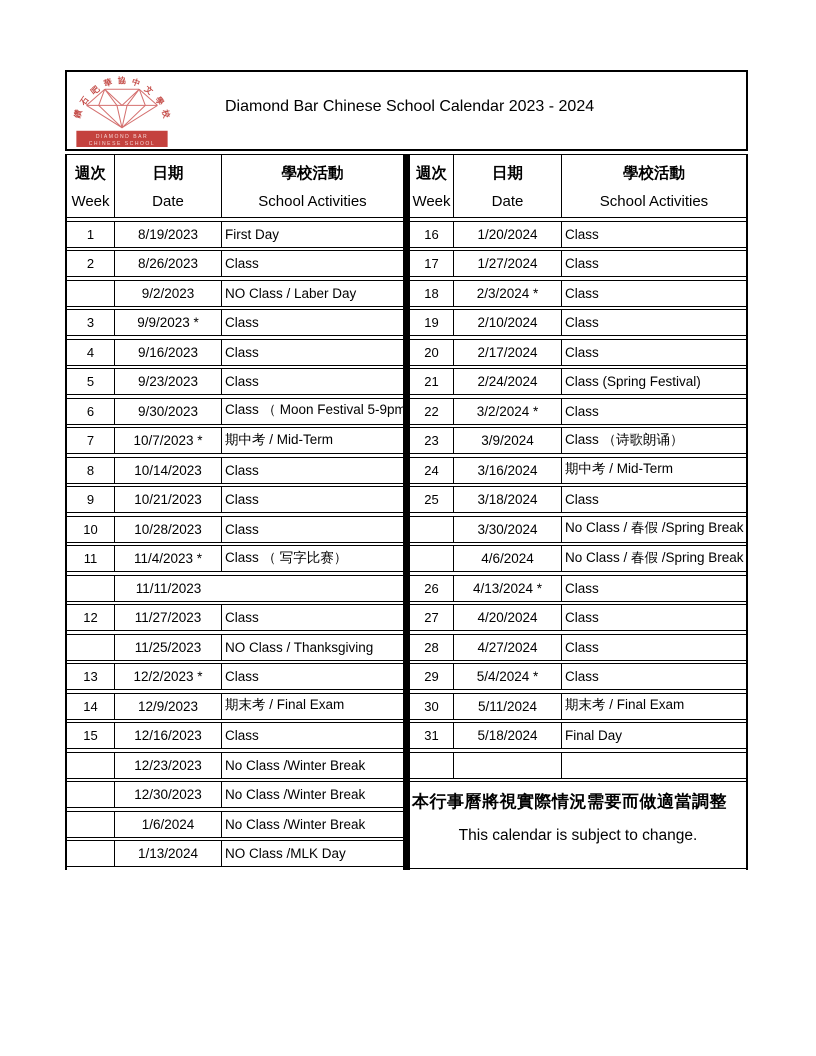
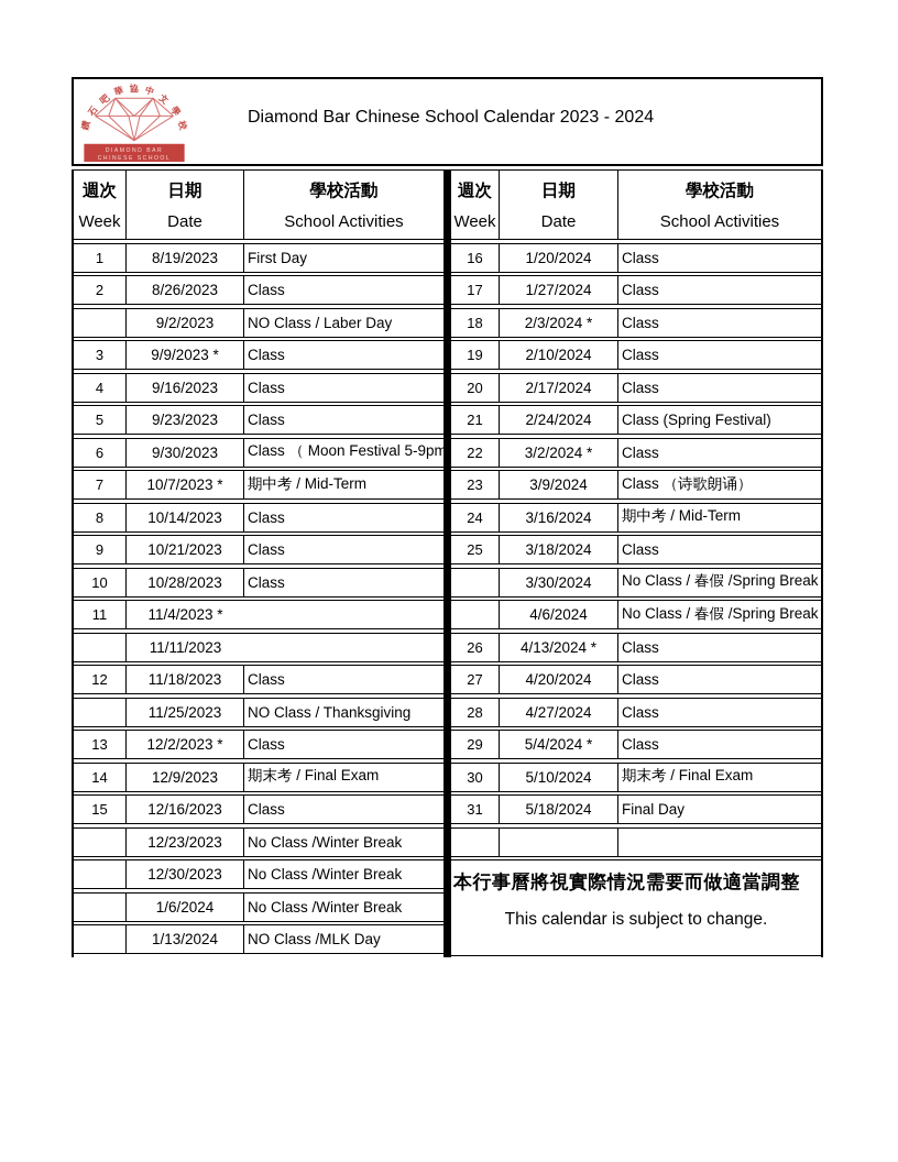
  協
  Diamond Bar Chinese School Calendar 2023 - 2024
  週次
  Week
  日期
  Date
  學校活動
  School Activities
  1
  8/19/2023
  First Day
  2
  8/26/2023
  Class
  9/2/2023
  NO Class / Laber Day
  3
  9/9/2023 *
  Class
  4
  9/16/2023
  Class
  5
  9/23/2023
  Class
  6
  9/30/2023
  Class （ Moon Festival 5-9pm
  7
  10/7/2023 *
  期中考 / Mid-Term
  8
  10/14/2023
  Class
  9
  10/21/2023
  Class
  10
  10/28/2023
  Class
  11
  11/4/2023 *
- Class （ 写字比赛）
  11/11/2023
  12
- 11/27/2023
+ 11/18/2023
  Class
  11/25/2023
  NO Class / Thanksgiving
  13
  12/2/2023 *
  Class
  14
  12/9/2023
  期末考 / Final Exam
  15
  12/16/2023
  Class
  12/23/2023
  No Class /Winter Break
  12/30/2023
  No Class /Winter Break
  1/6/2024
  No Class /Winter Break
  1/13/2024
  NO Class /MLK Day
  週次
  Week
  日期
  Date
  學校活動
  School Activities
  16
  1/20/2024
  Class
  17
  1/27/2024
  Class
  18
  2/3/2024 *
  Class
  19
  2/10/2024
  Class
  20
  2/17/2024
  Class
  21
  2/24/2024
  Class (Spring Festival)
  22
  3/2/2024 *
  Class
  23
  3/9/2024
  Class （诗歌朗诵）
  24
  3/16/2024
  期中考 / Mid-Term
  25
  3/18/2024
  Class
  3/30/2024
  No Class / 春假 /Spring Break
  4/6/2024
  No Class / 春假 /Spring Break
  26
  4/13/2024 *
  Class
  27
  4/20/2024
  Class
  28
  4/27/2024
  Class
  29
  5/4/2024 *
  Class
  30
- 5/11/2024
+ 5/10/2024
  期末考 / Final Exam
  31
  5/18/2024
  Final Day
  本行事曆將視實際情況需要而做適當調整
  This calendar is subject to change.
